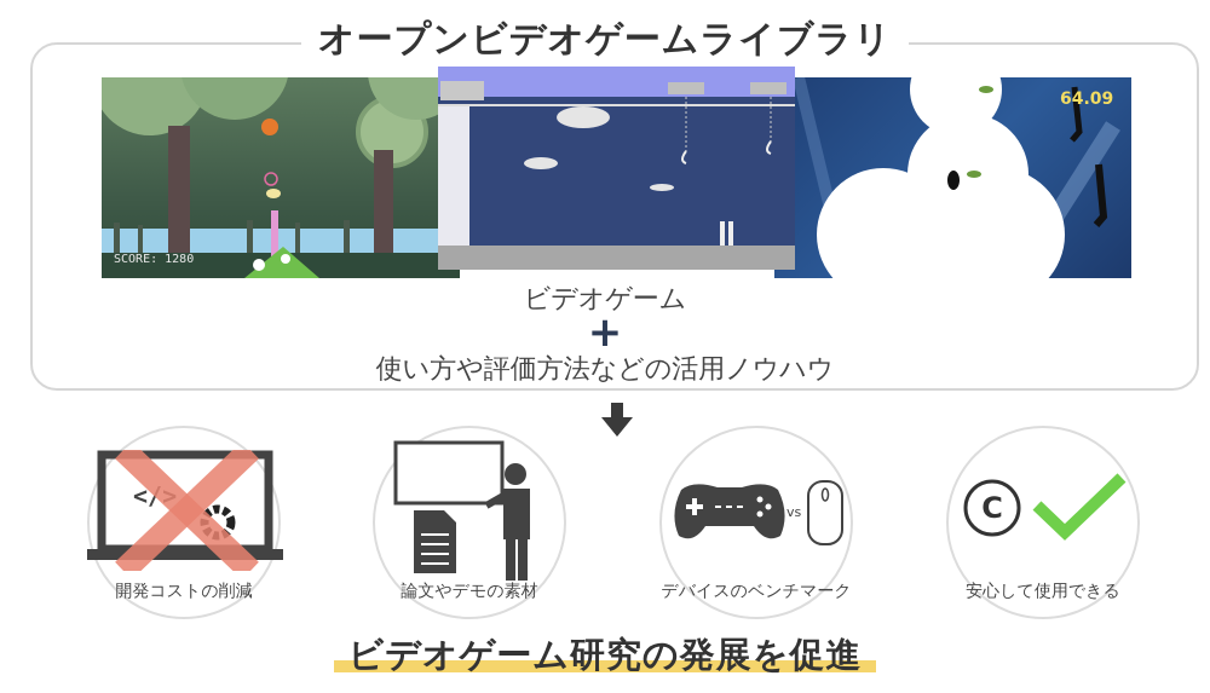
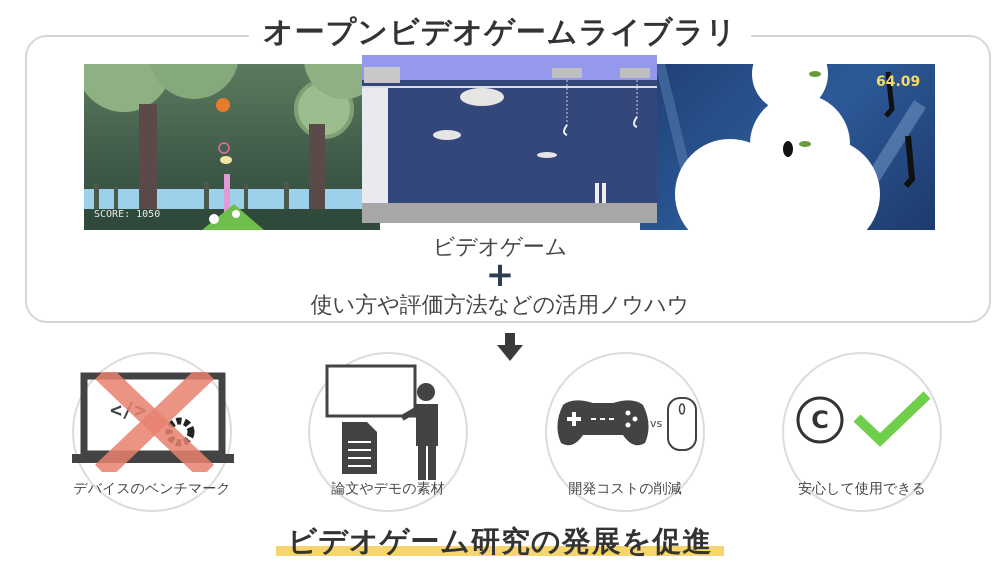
  オープンビデオゲームライブラリ
- SCORE: 1280
+ SCORE: 1050
  64.09
  ビデオゲーム
  +
  使い方や評価方法などの活用ノウハウ
  </>
- 開発コストの削減
+ デバイスのベンチマーク
  論文やデモの素材
  vs
- デバイスのベンチマーク
+ 開発コストの削減
  C
  安心して使用できる
  ビデオゲーム研究の発展を促進
